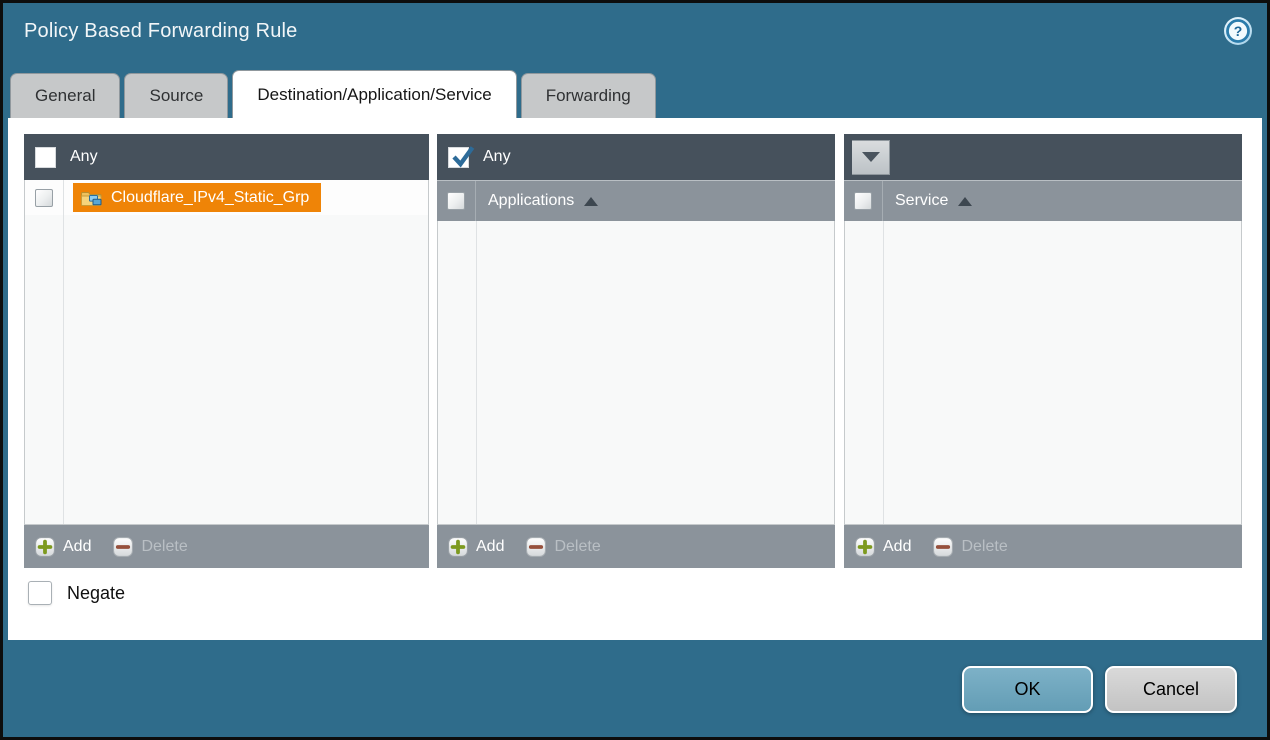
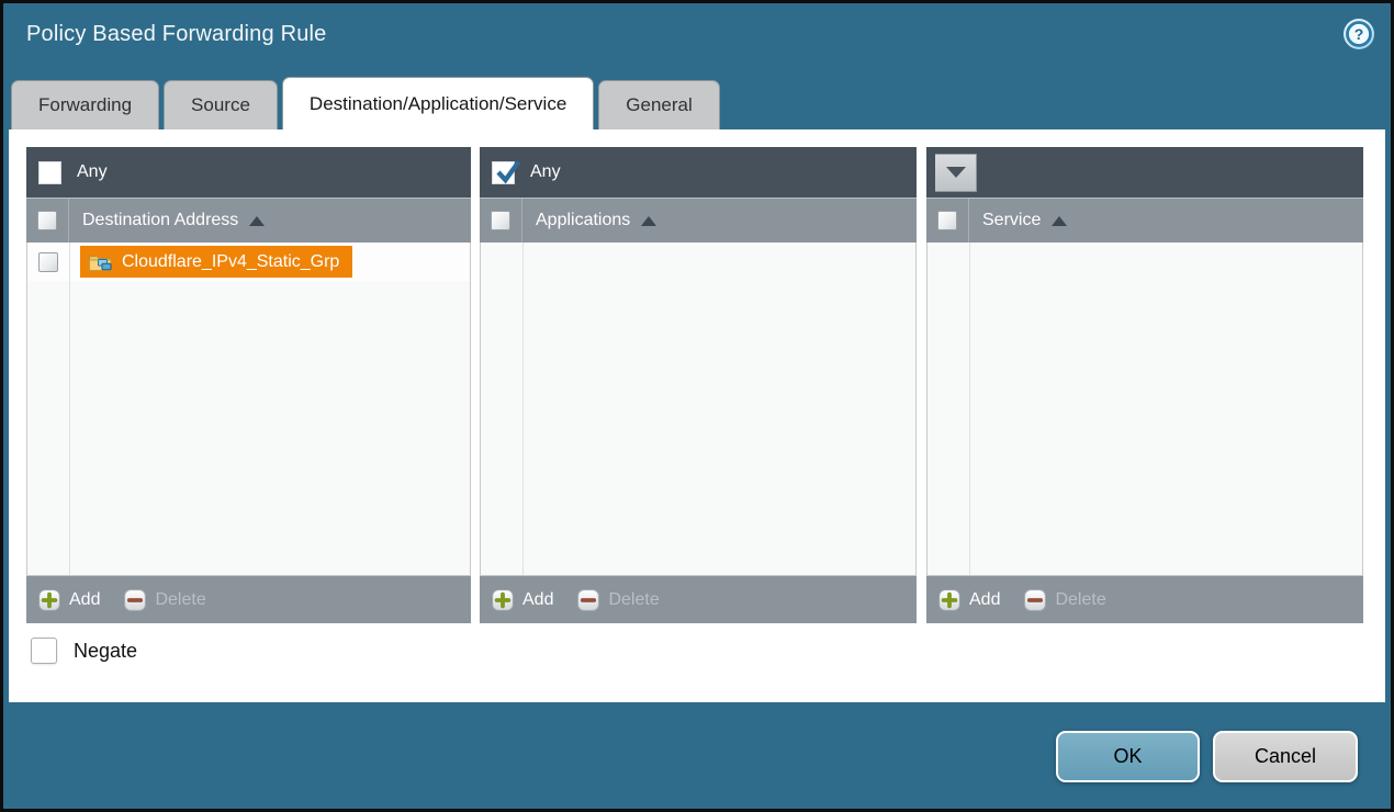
  Policy Based Forwarding Rule
  ?
- General
+ Forwarding
  Source
  Destination/Application/Service
- Forwarding
+ General
  Any
+ Destination Address
  Cloudflare_IPv4_Static_Grp
  Add
  Delete
  Any
  Applications
  Add
  Delete
  Service
  Add
  Delete
  Negate
  OK
  Cancel
